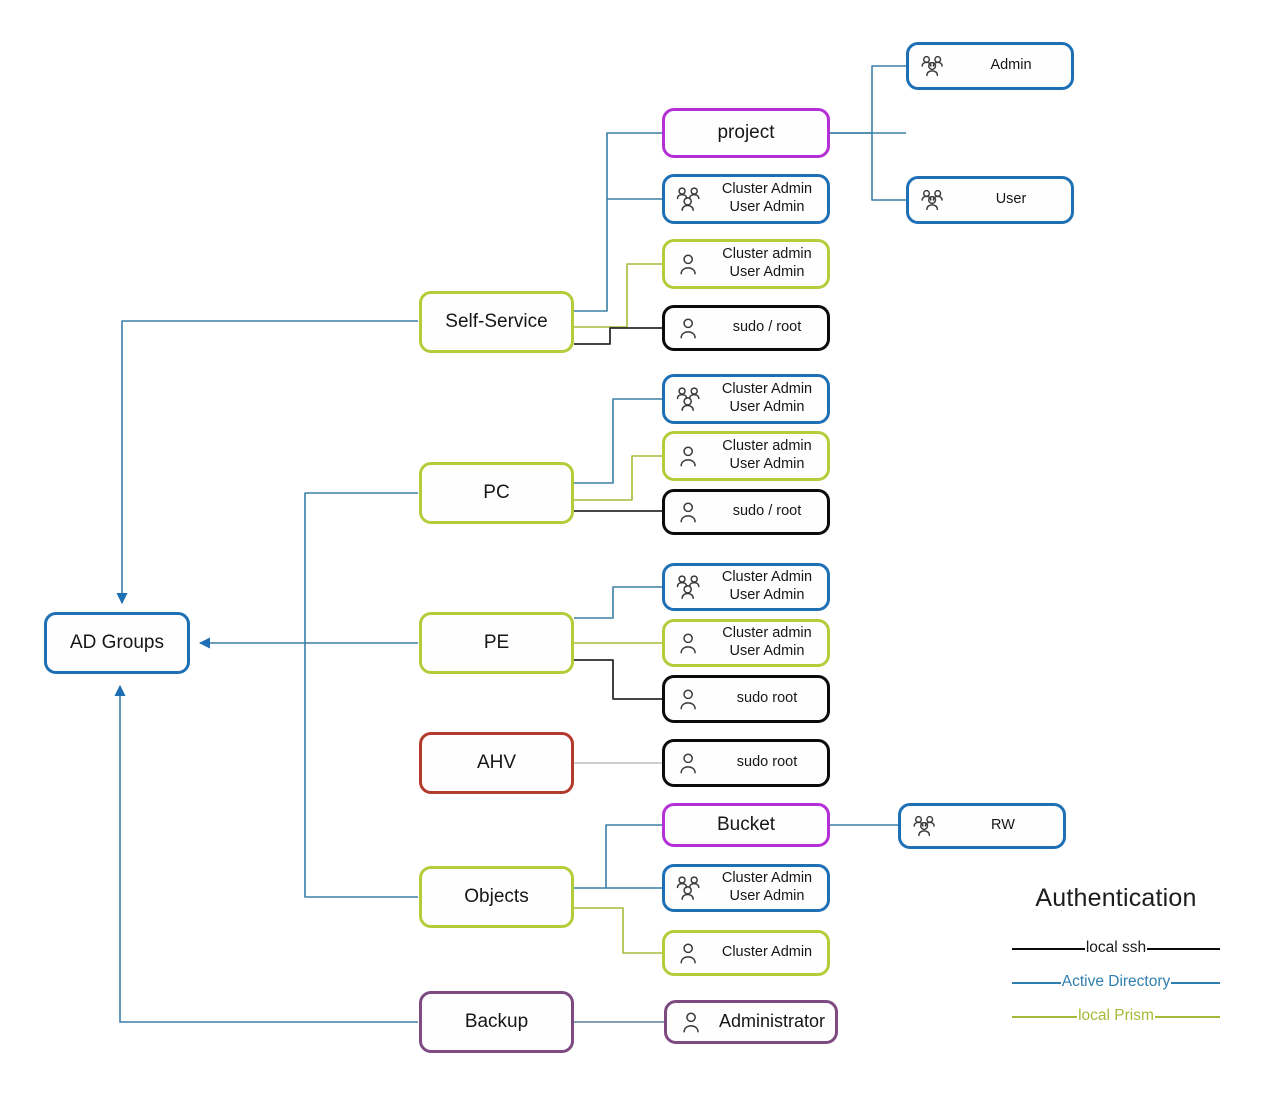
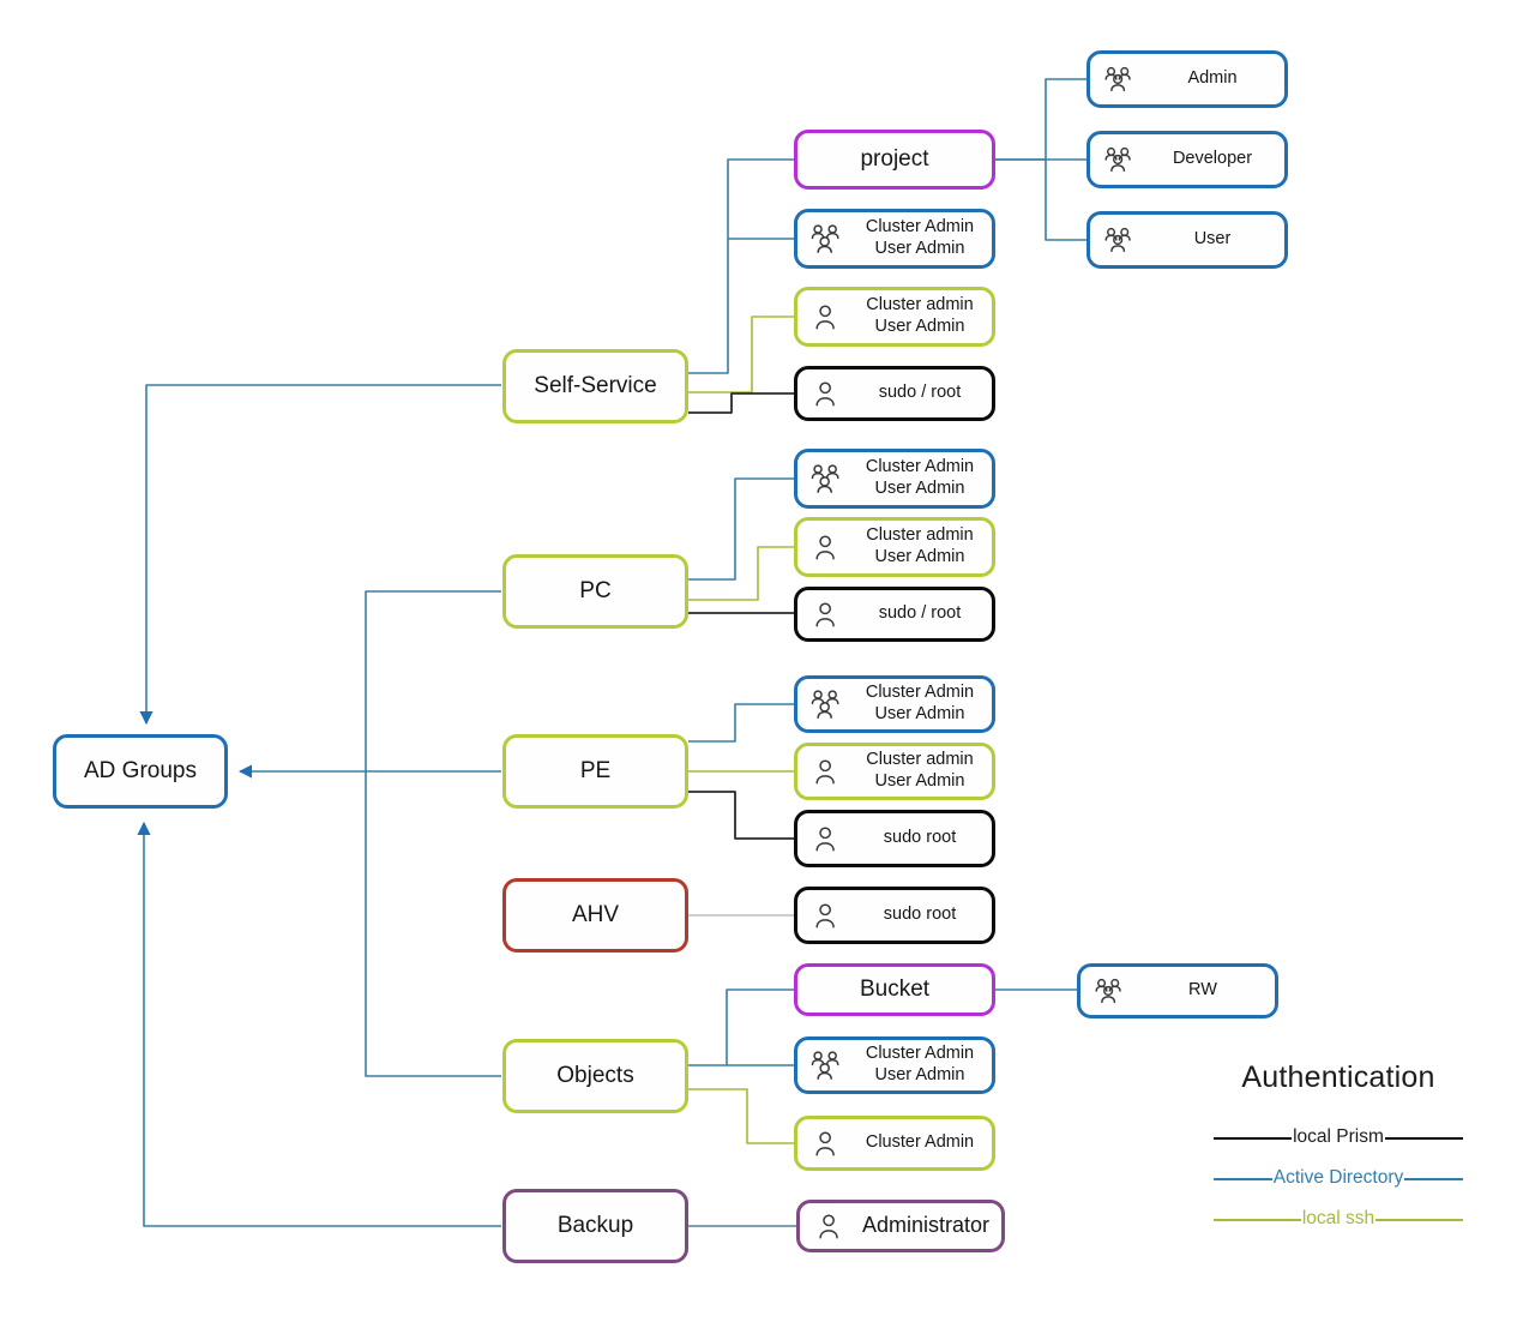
  AD Groups
  Self-Service
  PC
  PE
  AHV
  Objects
  Backup
  project
  Cluster Admin
  User Admin
  Cluster admin
  User Admin
  sudo / root
  Admin
+ Developer
  User
  Cluster Admin
  User Admin
  Cluster admin
  User Admin
  sudo / root
  Cluster Admin
  User Admin
  Cluster admin
  User Admin
  sudo root
  sudo root
  Bucket
  Cluster Admin
  User Admin
  Cluster Admin
  RW
  Administrator
  Authentication
- local ssh
+ local Prism
  Active Directory
- local Prism
+ local ssh
